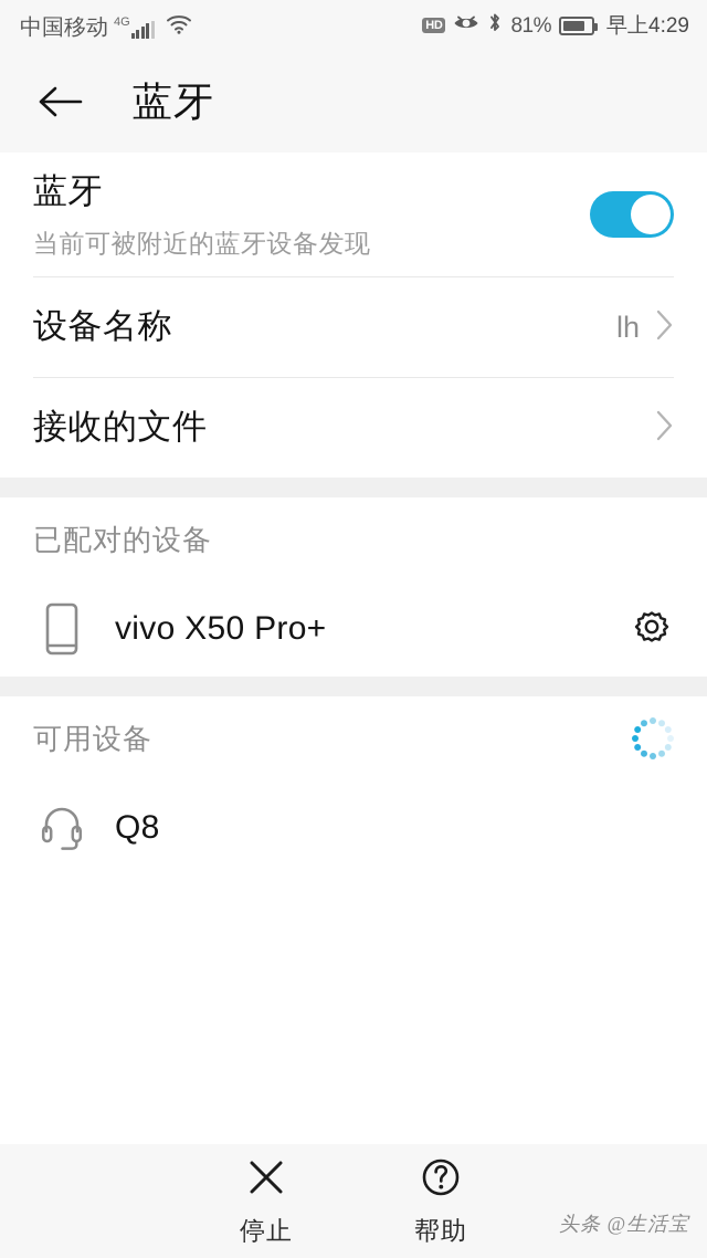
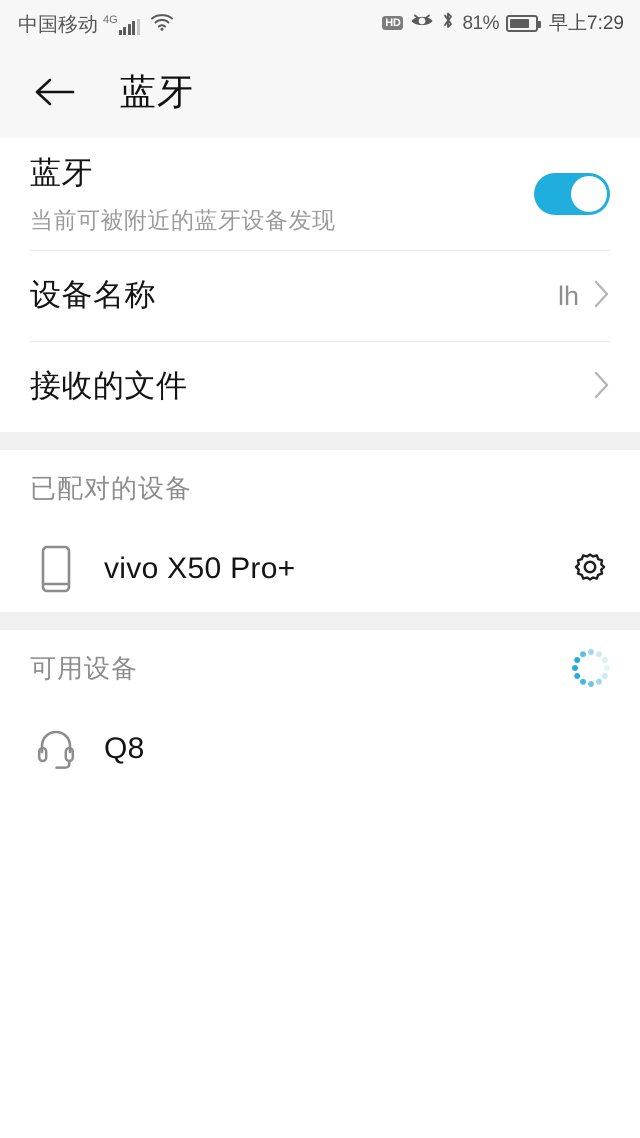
  中国移动
  4G
  HD
  81%
- 早上4:29
+ 早上7:29
  蓝牙
  蓝牙
  当前可被附近的蓝牙设备发现
  设备名称
  lh
  接收的文件
  已配对的设备
  vivo X50 Pro+
  可用设备
  Q8
- 停止
- 帮助
- 头条 @生活宝
